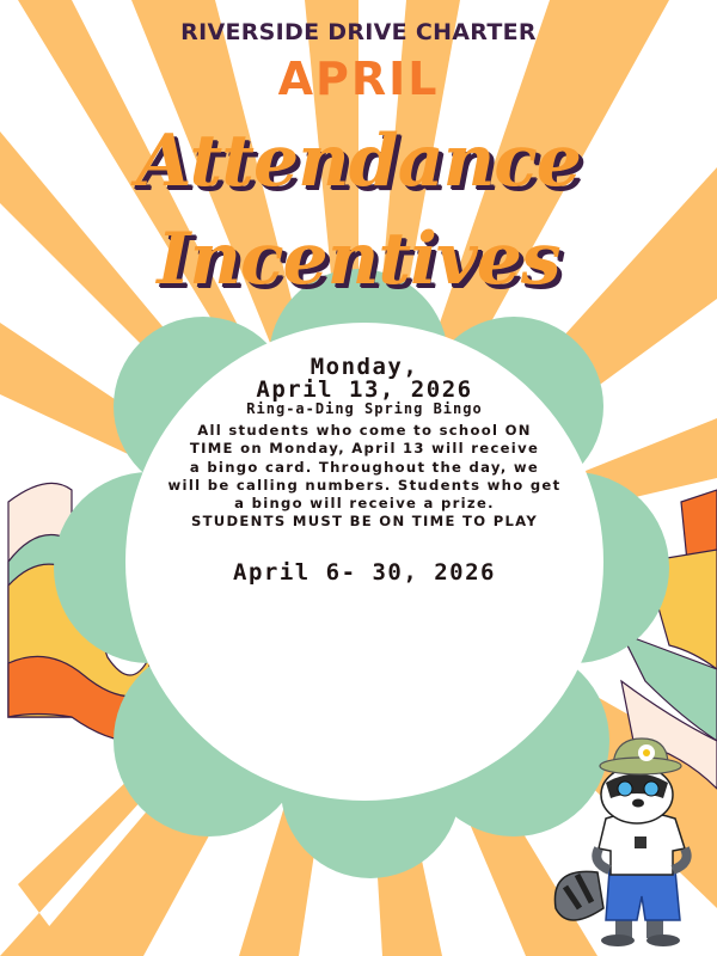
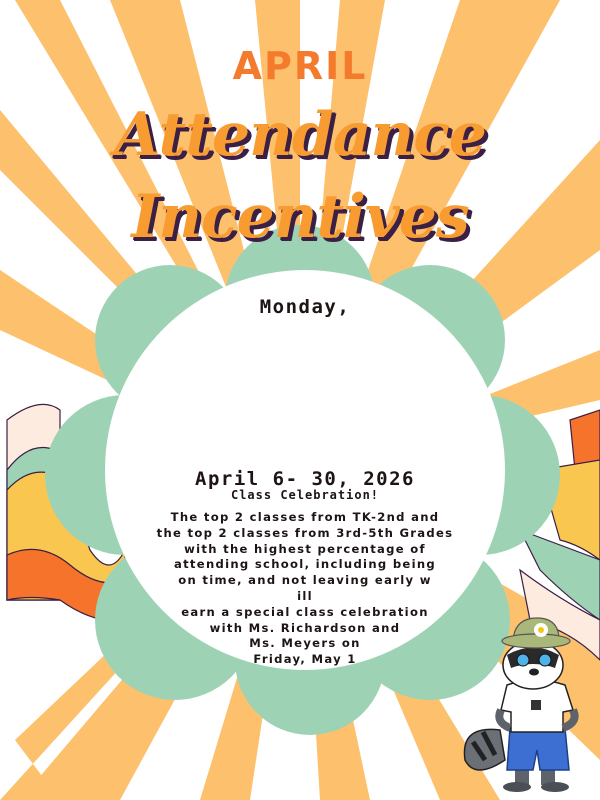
- RIVERSIDE DRIVE CHARTER
  APRIL
  Attendance
  Incentives
  Monday,
- April 13, 2026
- Ring-a-Ding Spring Bingo
- All students who come to school ON
- TIME on Monday, April 13 will receive
- a bingo card. Throughout the day, we
- will be calling numbers. Students who get
- a bingo will receive a prize.
- STUDENTS MUST BE ON TIME TO PLAY
  April 6- 30, 2026
+ Class Celebration!
+ The top 2 classes from TK-2nd and
+ the top 2 classes from 3rd-5th Grades
+ with the highest percentage of
+ attending school, including being
+ on time, and not leaving early w
+ ill
+ earn a special class celebration
+ with Ms. Richardson and
+ Ms. Meyers on
+ Friday, May 1
